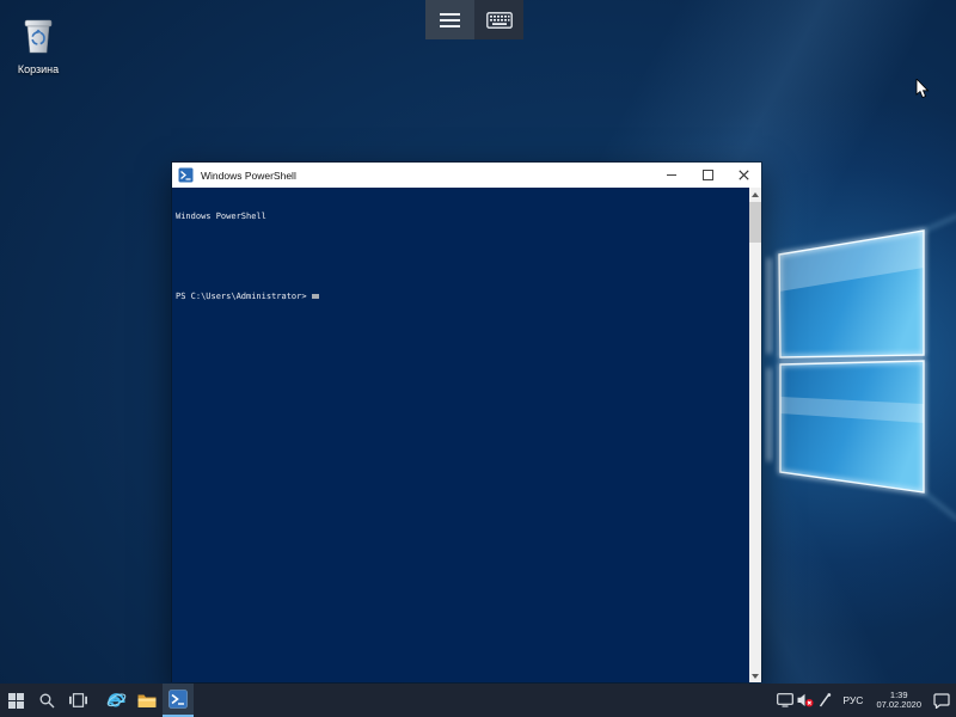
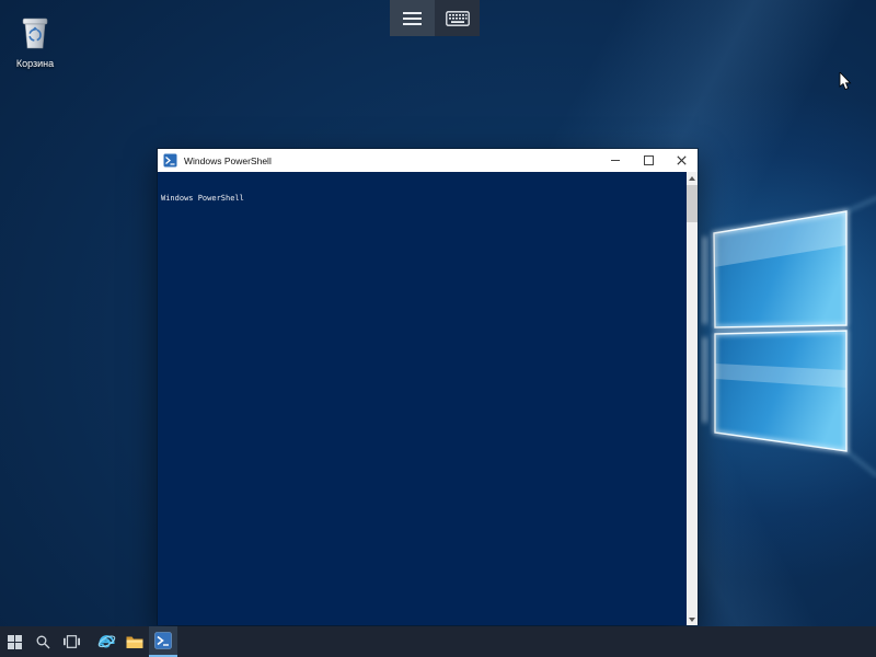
  Корзина
  Windows PowerShell
  Windows PowerShell
- PS C:\Users\Administrator>
- РУС
- 1:39
- 07.02.2020
